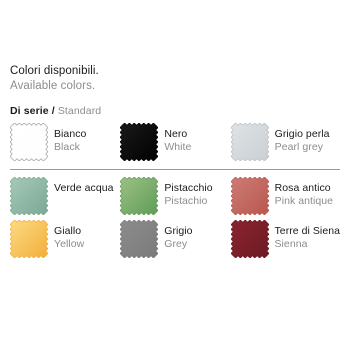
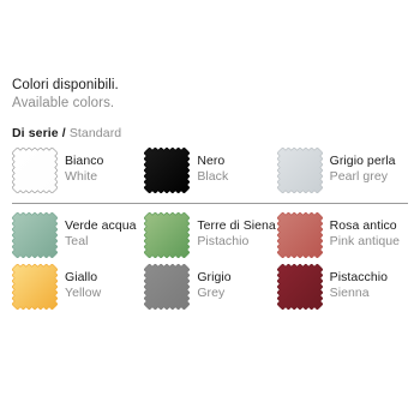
  Colori disponibili.
  Available colors.
  Di serie / Standard
  Bianco
- Black
+ White
  Nero
- White
+ Black
  Grigio perla
  Pearl grey
  Verde acqua
+ Teal
- Pistacchio
+ Terre di Siena
  Pistachio
  Rosa antico
  Pink antique
  Giallo
  Yellow
  Grigio
  Grey
- Terre di Siena
+ Pistacchio
  Sienna
